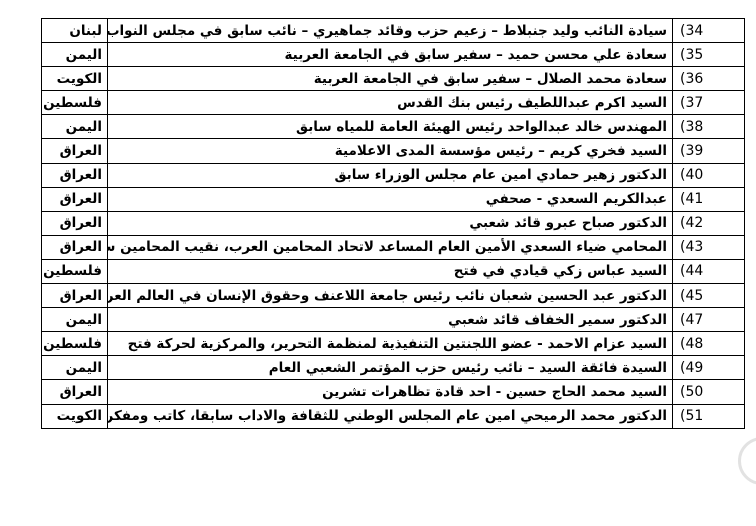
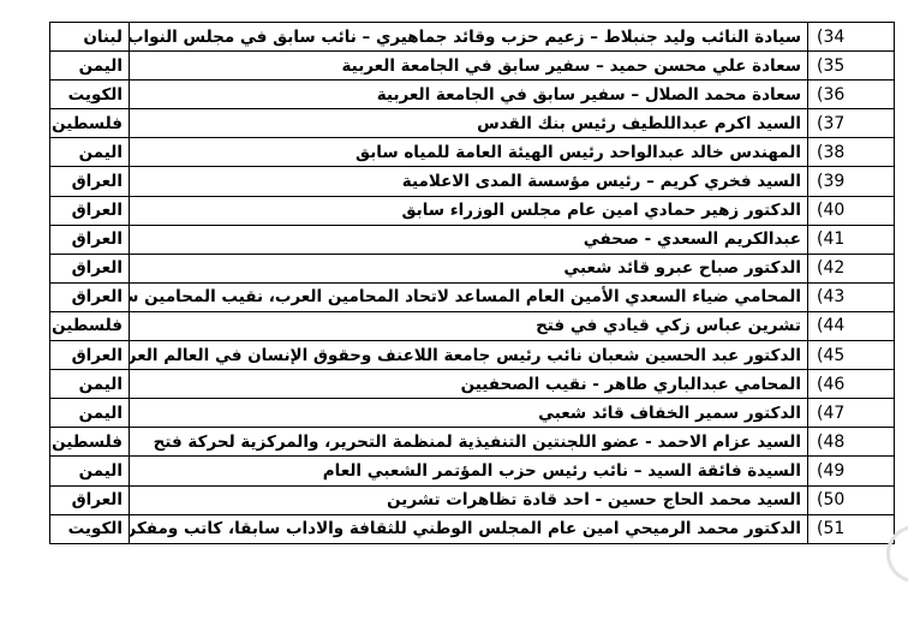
  (34	سيادة النائب وليد جنبلاط – زعيم حزب وقائد جماهيري – نائب سابق في مجلس النواب	لبنان
  (35	سعادة علي محسن حميد – سفير سابق في الجامعة العربية	اليمن
  (36	سعادة محمد الصلال – سفير سابق في الجامعة العربية	الكويت
  (37	السيد اكرم عبداللطيف رئيس بنك القدس	فلسطين
  (38	المهندس خالد عبدالواحد رئيس الهيئة العامة للمياه سابق	اليمن
  (39	السيد فخري كريم – رئيس مؤسسة المدى الاعلامية	العراق
  (40	الدكتور زهير حمادي امين عام مجلس الوزراء سابق	العراق
  (41	عبدالكريم السعدي - صحفي	العراق
  (42	الدكتور صباح عبرو قائد شعبي	العراق
  (43	المحامي ضياء السعدي الأمين العام المساعد لاتحاد المحامين العرب، نقيب المحامين س	العراق
- (44	السيد عباس زكي قيادي في فتح	فلسطين
+ (44	تشرين عباس زكي قيادي في فتح	فلسطين
  (45	الدكتور عبد الحسين شعبان نائب رئيس جامعة اللاعنف وحقوق الإنسان في العالم العر	العراق
+ (46	المحامي عبدالباري طاهر - نقيب الصحفيين	اليمن
  (47	الدكتور سمير الخفاف قائد شعبي	اليمن
  (48	السيد عزام الاحمد - عضو اللجنتين التنفيذية لمنظمة التحرير، والمركزية لحركة فتح	فلسطين
  (49	السيدة فائقة السيد – نائب رئيس حزب المؤتمر الشعبي العام	اليمن
  (50	السيد محمد الحاج حسين - احد قادة تظاهرات تشرين	العراق
  (51	الدكتور محمد الرميحي امين عام المجلس الوطني للثقافة والاداب سابقا، كاتب ومفكر	الكويت
